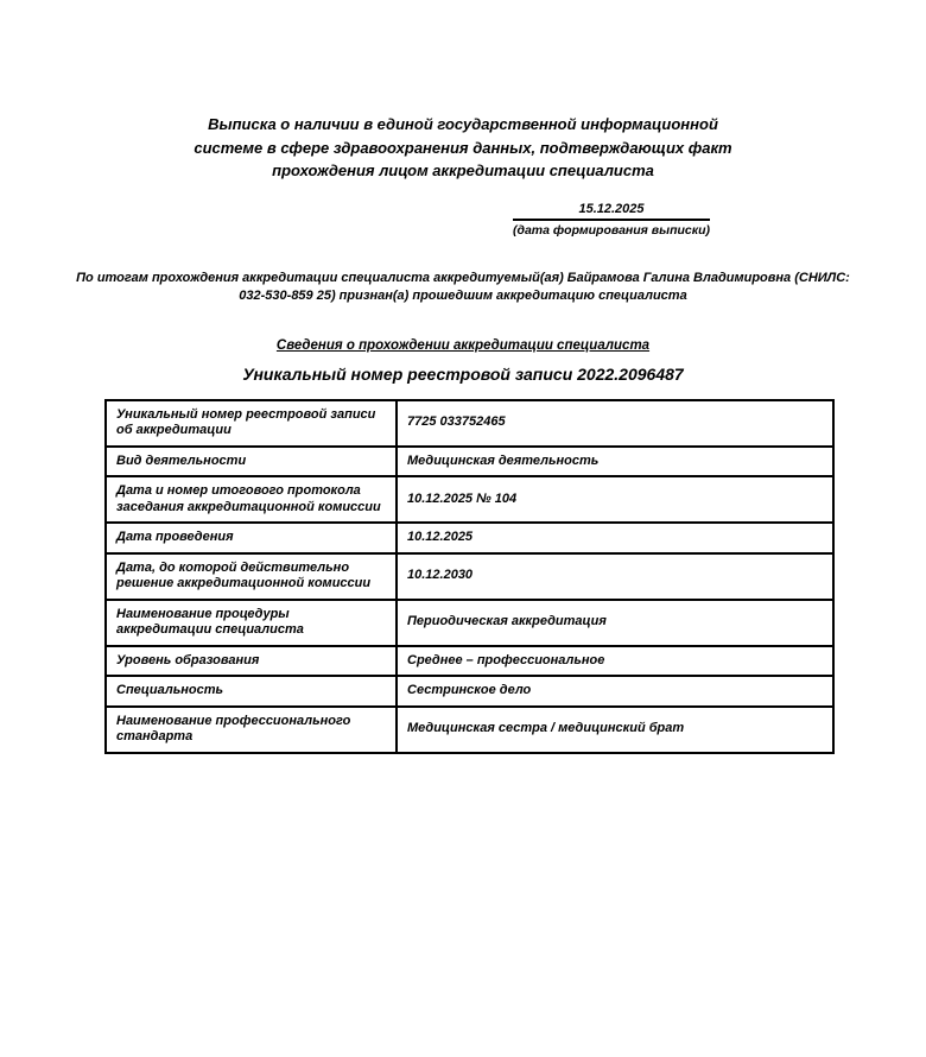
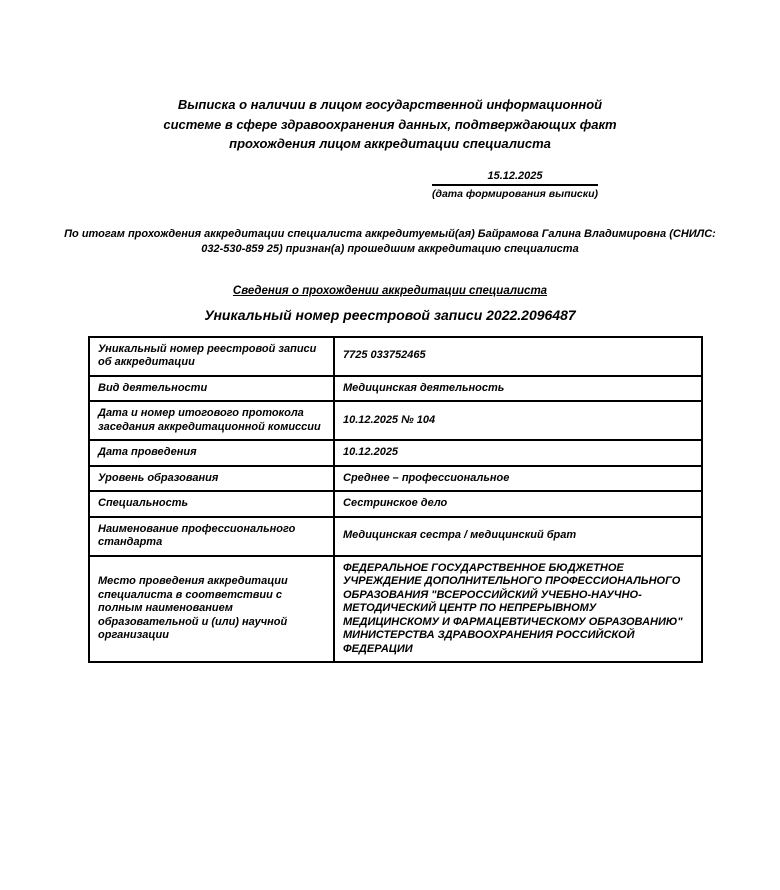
- Выписка о наличии в единой государственной информационной системе в сфере здравоохранения данных, подтверждающих факт прохождения лицом аккредитации специалиста
+ Выписка о наличии в лицом государственной информационной системе в сфере здравоохранения данных, подтверждающих факт прохождения лицом аккредитации специалиста
  15.12.2025
  (дата формирования выписки)
  По итогам прохождения аккредитации специалиста аккредитуемый(ая) Байрамова Галина Владимировна (СНИЛС: 032-530-859 25) признан(а) прошедшим аккредитацию специалиста
  Сведения о прохождении аккредитации специалиста
  Уникальный номер реестровой записи 2022.2096487
  Уникальный номер реестровой записи об аккредитации	7725 033752465
  Вид деятельности	Медицинская деятельность
  Дата и номер итогового протокола заседания аккредитационной комиссии	10.12.2025 № 104
  Дата проведения	10.12.2025
- Дата, до которой действительно решение аккредитационной комиссии	10.12.2030
- Наименование процедуры аккредитации специалиста	Периодическая аккредитация
  Уровень образования	Среднее – профессиональное
  Специальность	Сестринское дело
  Наименование профессионального стандарта	Медицинская сестра / медицинский брат
+ Место проведения аккредитации специалиста в соответствии с полным наименованием образовательной и (или) научной организации	ФЕДЕРАЛЬНОЕ ГОСУДАРСТВЕННОЕ БЮДЖЕТНОЕ УЧРЕЖДЕНИЕ ДОПОЛНИТЕЛЬНОГО ПРОФЕССИОНАЛЬНОГО ОБРАЗОВАНИЯ "ВСЕРОССИЙСКИЙ УЧЕБНО-НАУЧНО-МЕТОДИЧЕСКИЙ ЦЕНТР ПО НЕПРЕРЫВНОМУ МЕДИЦИНСКОМУ И ФАРМАЦЕВТИЧЕСКОМУ ОБРАЗОВАНИЮ" МИНИСТЕРСТВА ЗДРАВООХРАНЕНИЯ РОССИЙСКОЙ ФЕДЕРАЦИИ
